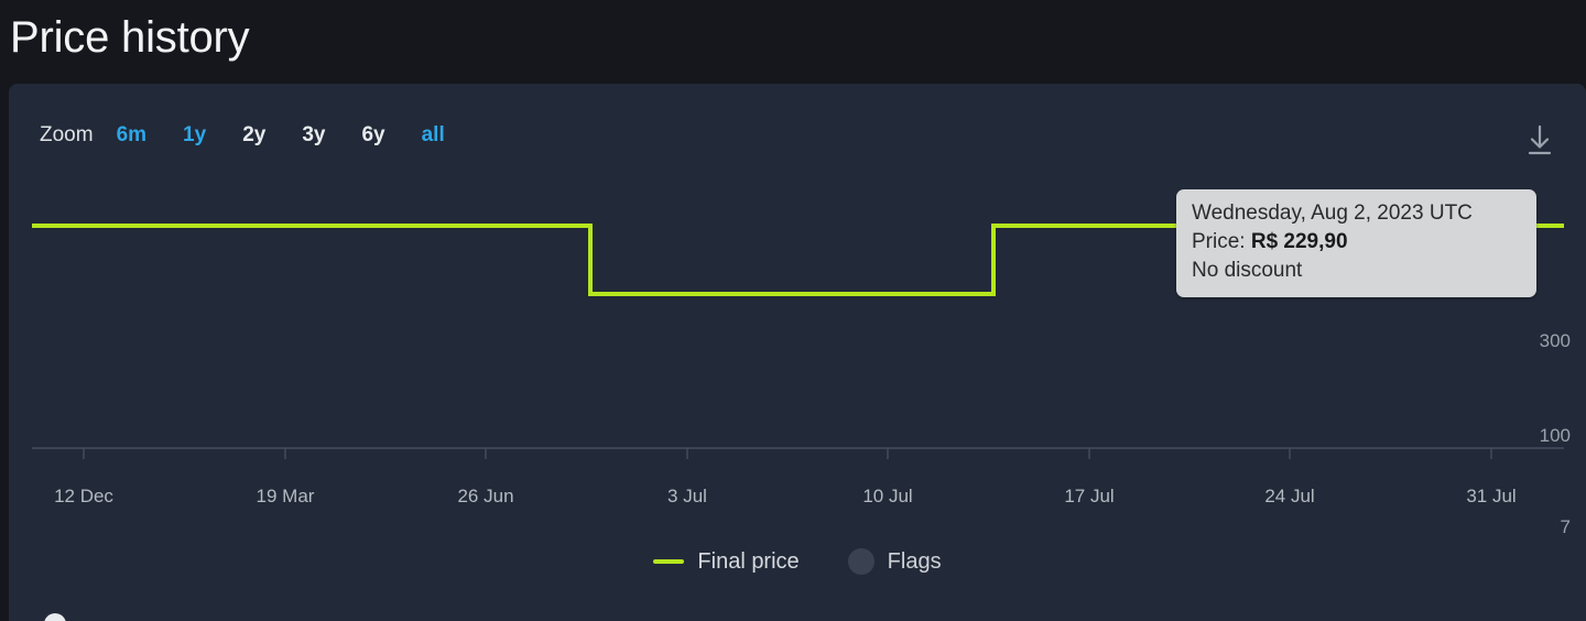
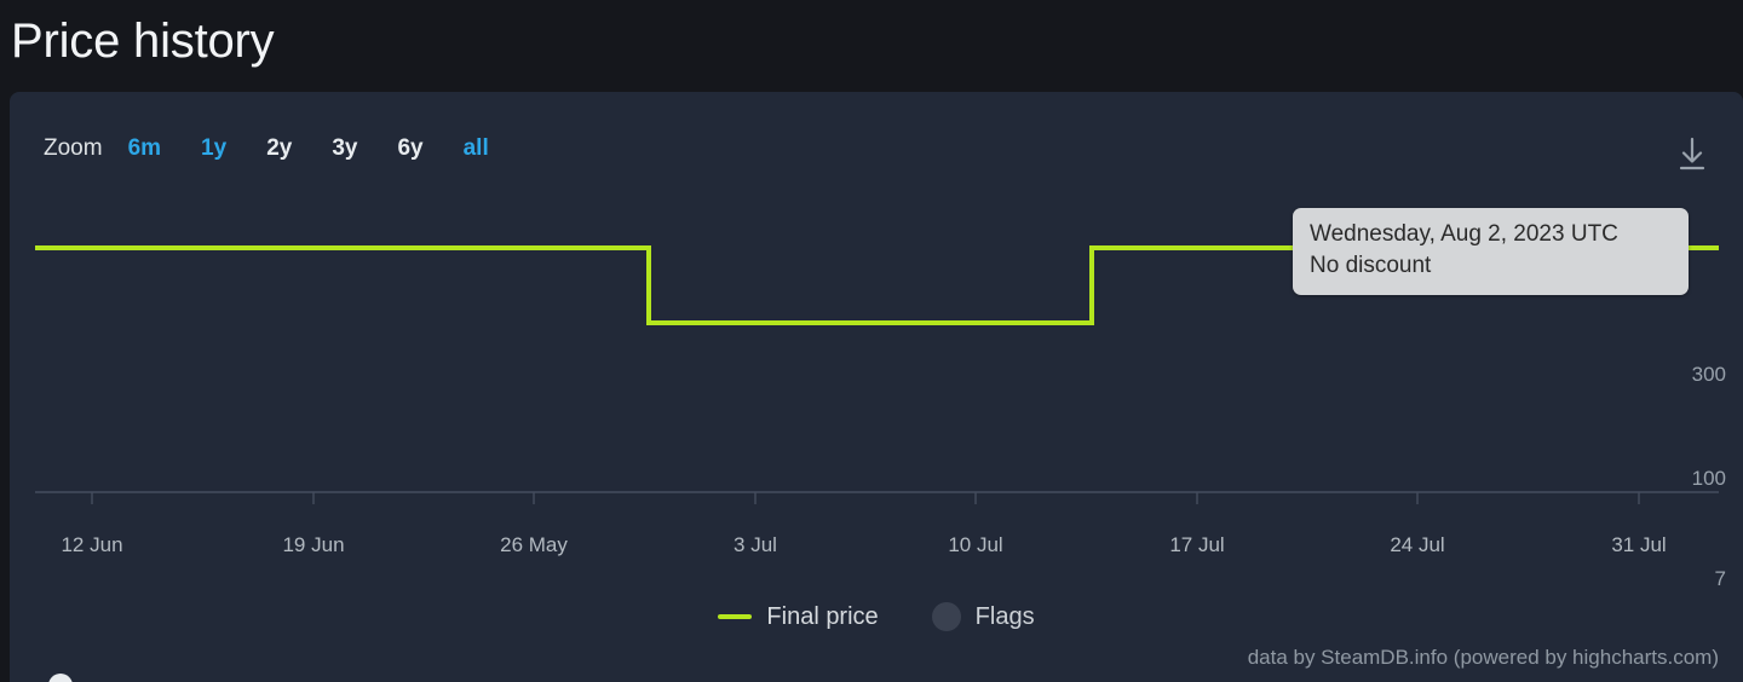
  Price history
  Zoom
  6m
  1y
  2y
  3y
  6y
  all
  300
  100
  7
- 12 Dec
+ 12 Jun
- 19 Mar
+ 19 Jun
- 26 Jun
+ 26 May
  3 Jul
  10 Jul
  17 Jul
  24 Jul
  31 Jul
  Wednesday, Aug 2, 2023 UTC
- Price: R$ 229,90
  No discount
  Final price
  Flags
+ data by SteamDB.info (powered by highcharts.com)
